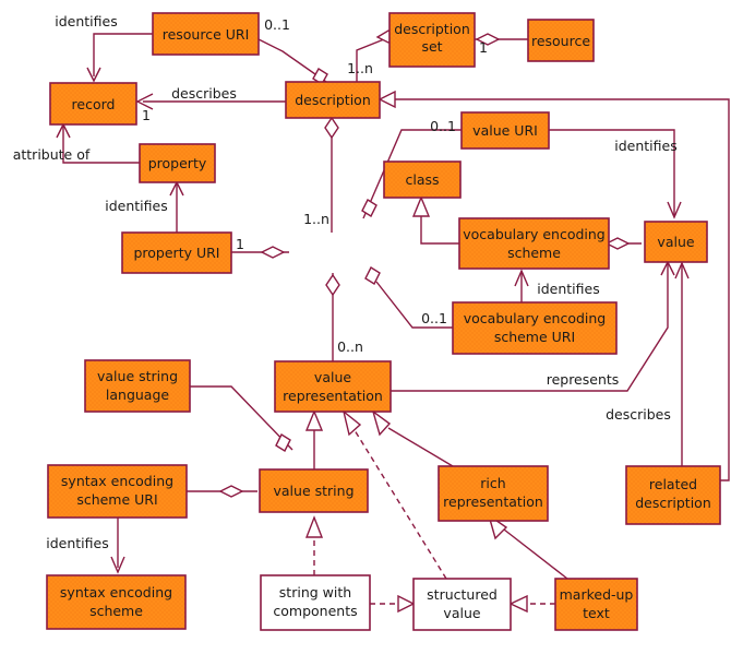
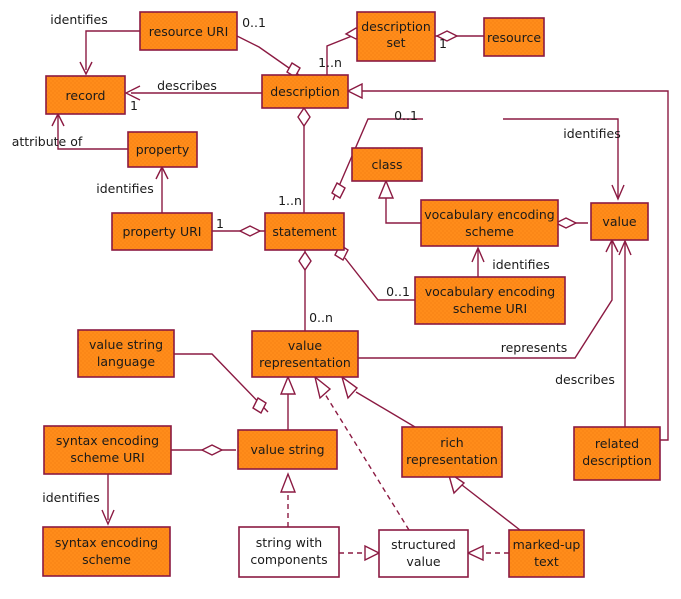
  resource URI
  record
  property
  property URI
  description
  description
  set
  resource
- value URI
  class
+ statement
  vocabulary encoding
  scheme
  value
  vocabulary encoding
  scheme URI
  value string
  language
  value
  representation
  syntax encoding
  scheme URI
  value string
  rich
  representation
  related
  description
  syntax encoding
  scheme
  string with
  components
  structured
  value
  marked-up
  text
  identifies
  describes
  attribute of
  identifies
  identifies
  identifies
  represents
  describes
  identifies
  0..1
  1
  1..n
  1
  0..1
  1..n
  1
  0..1
  0..n
